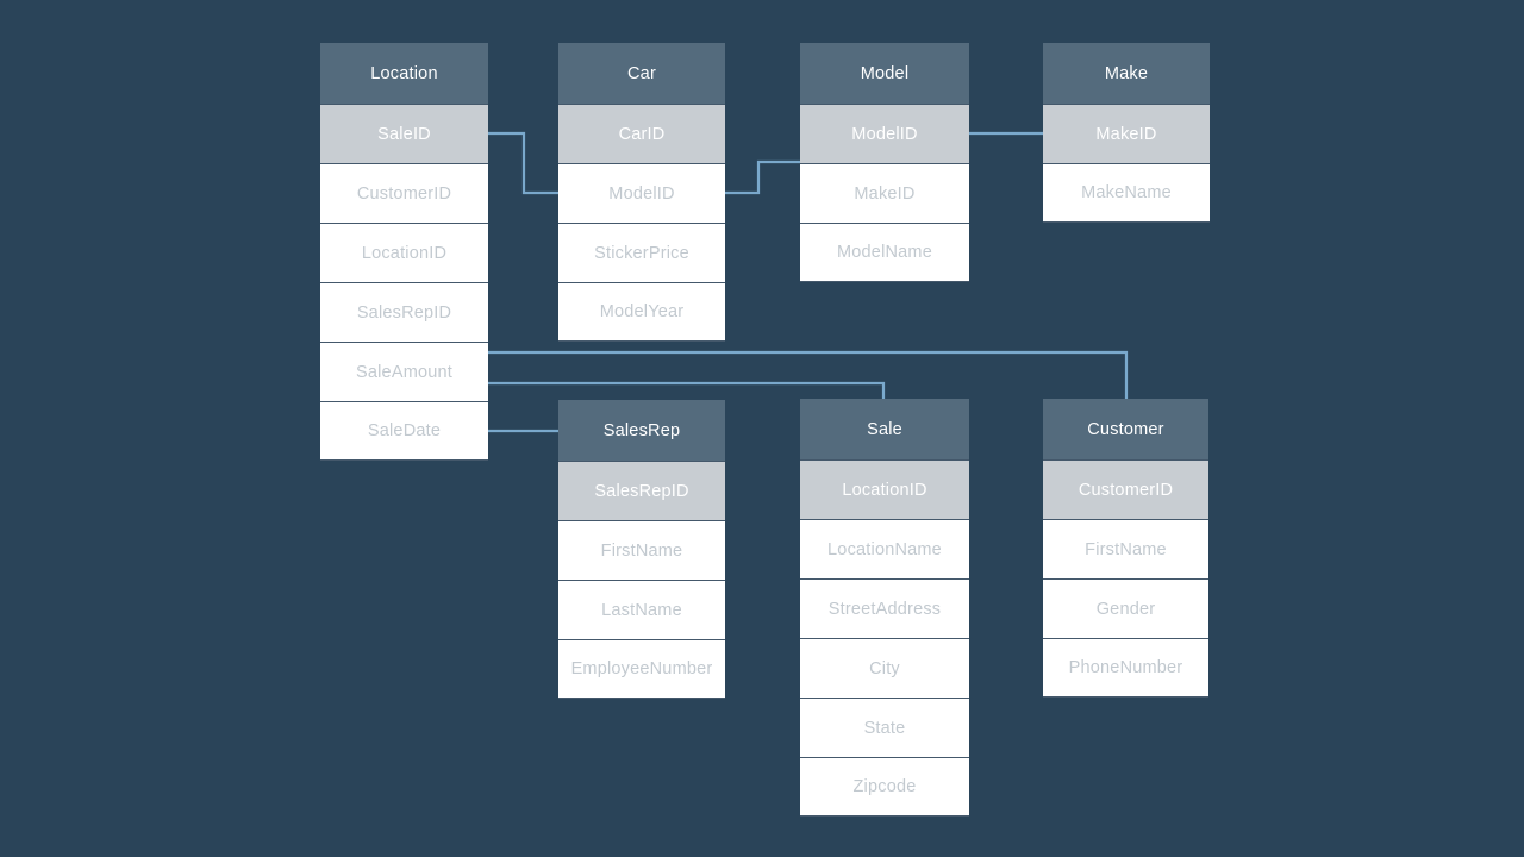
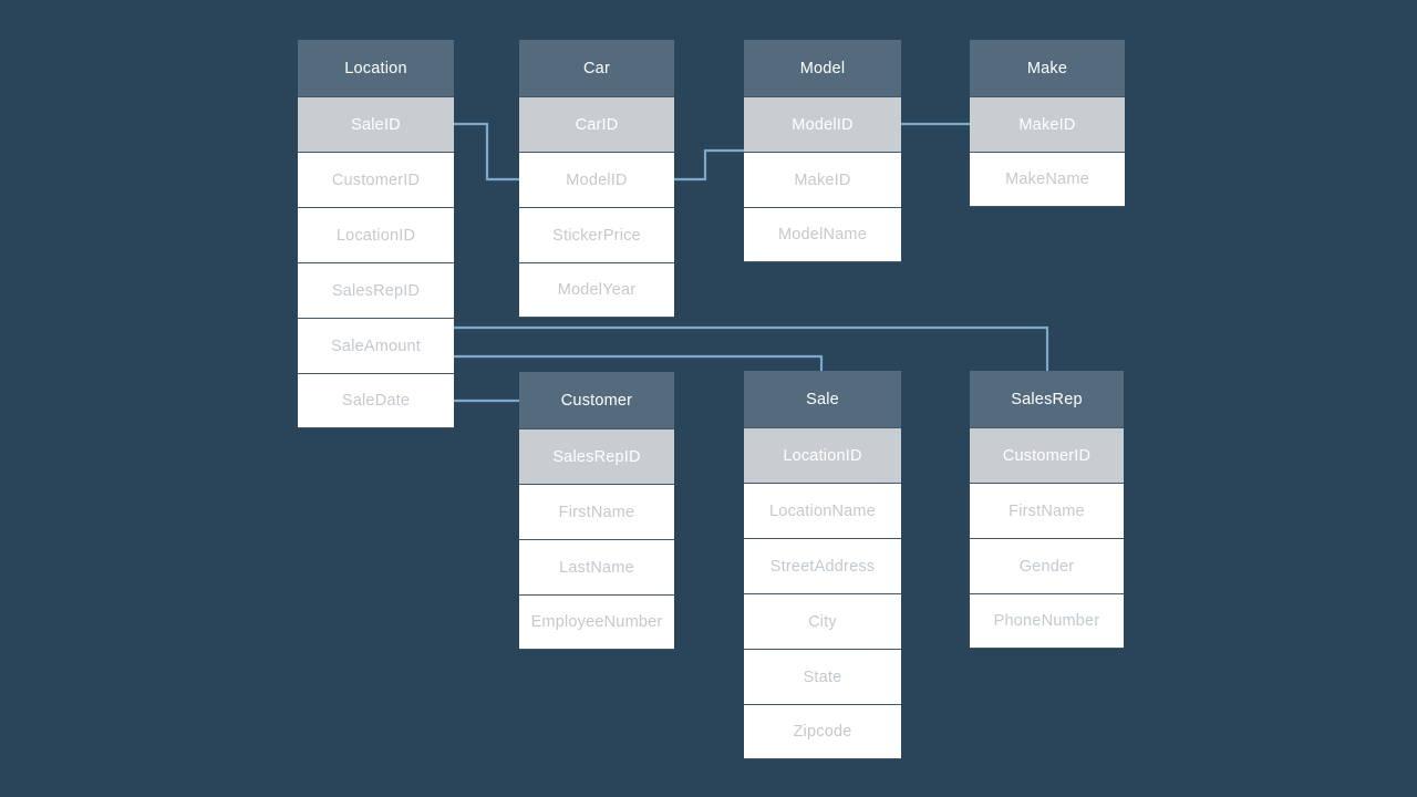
  Location
  SaleID
  CustomerID
  LocationID
  SalesRepID
  SaleAmount
  SaleDate
  Car
  CarID
  ModelID
  StickerPrice
  ModelYear
  Model
  ModelID
  MakeID
  ModelName
  Make
  MakeID
  MakeName
- SalesRep
+ Customer
  SalesRepID
  FirstName
  LastName
  EmployeeNumber
  Sale
  LocationID
  LocationName
  StreetAddress
  City
  State
  Zipcode
- Customer
+ SalesRep
  CustomerID
  FirstName
  Gender
  PhoneNumber
